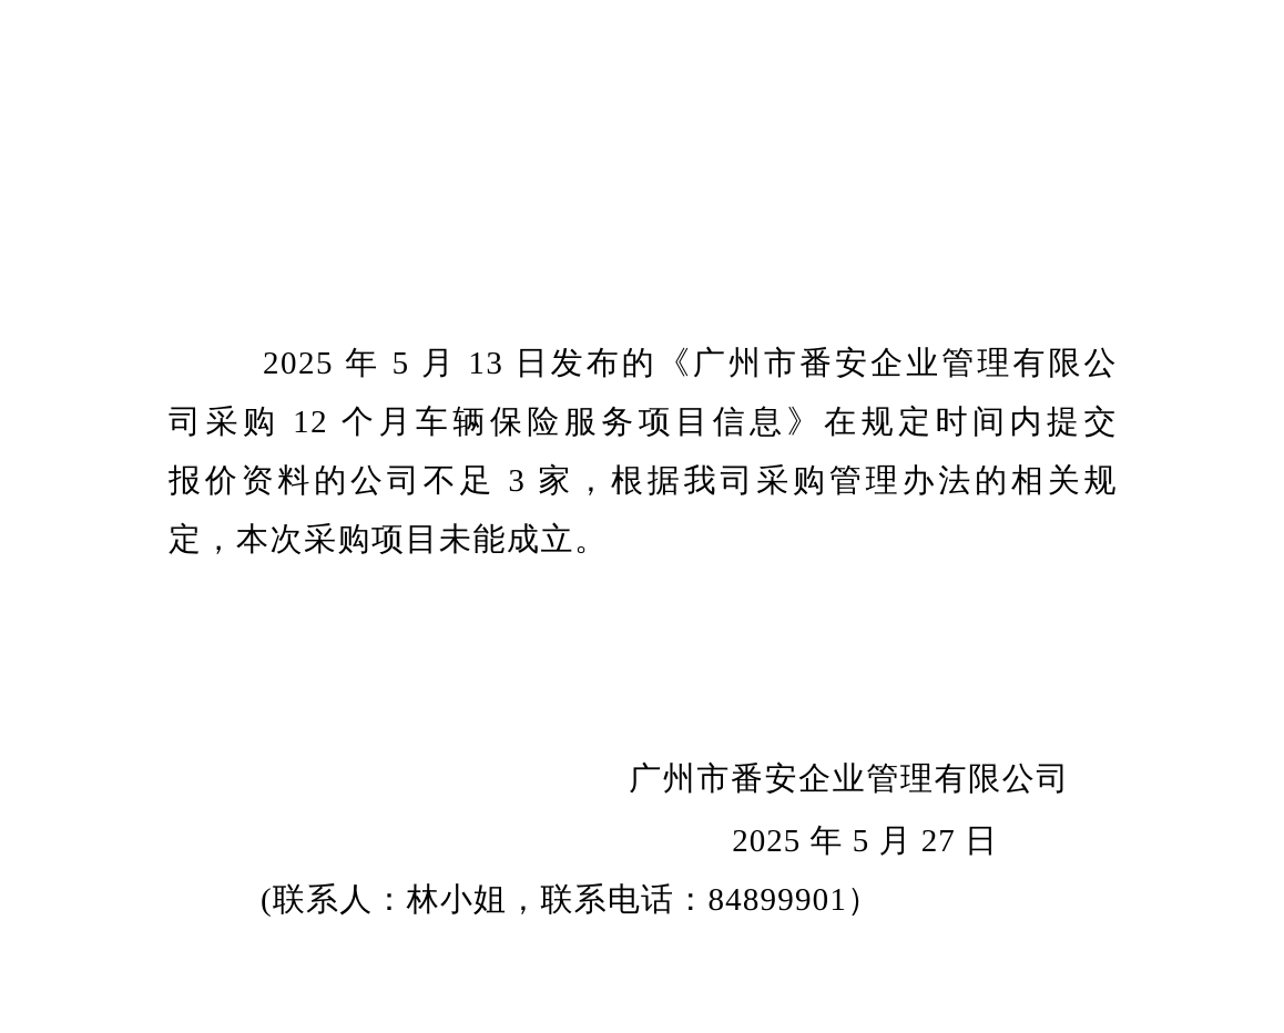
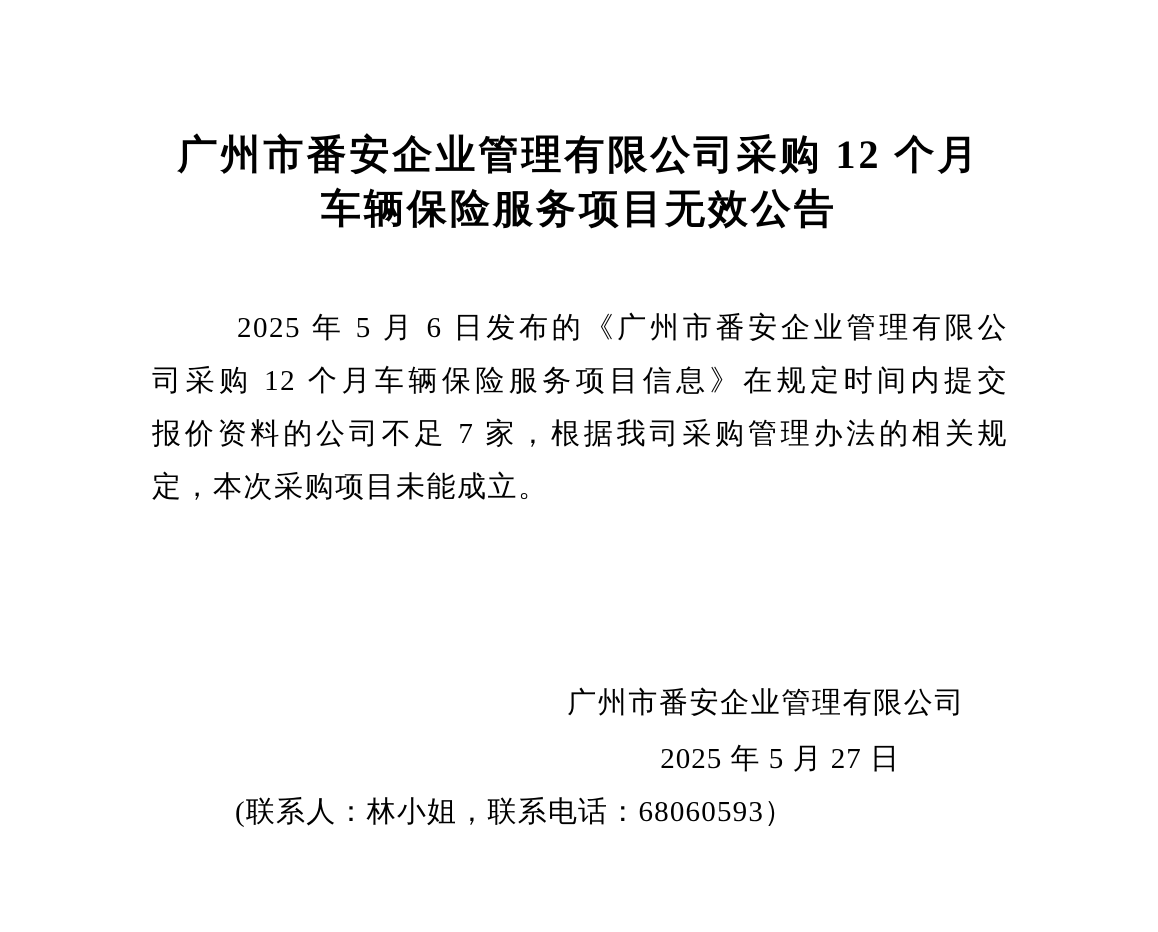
+ 广州市番安企业管理有限公司采购 12 个月
+ 车辆保险服务项目无效公告
- 2025 年 5 月 13 日发布的《广州市番安企业管理有限公
+ 2025 年 5 月 6 日发布的《广州市番安企业管理有限公
  司采购 12 个月车辆保险服务项目信息》在规定时间内提交
- 报价资料的公司不足 3 家，根据我司采购管理办法的相关规
+ 报价资料的公司不足 7 家，根据我司采购管理办法的相关规
  定，本次采购项目未能成立。
  广州市番安企业管理有限公司
  2025 年 5 月 27 日
- (联系人：林小姐，联系电话：84899901）
+ (联系人：林小姐，联系电话：68060593）
